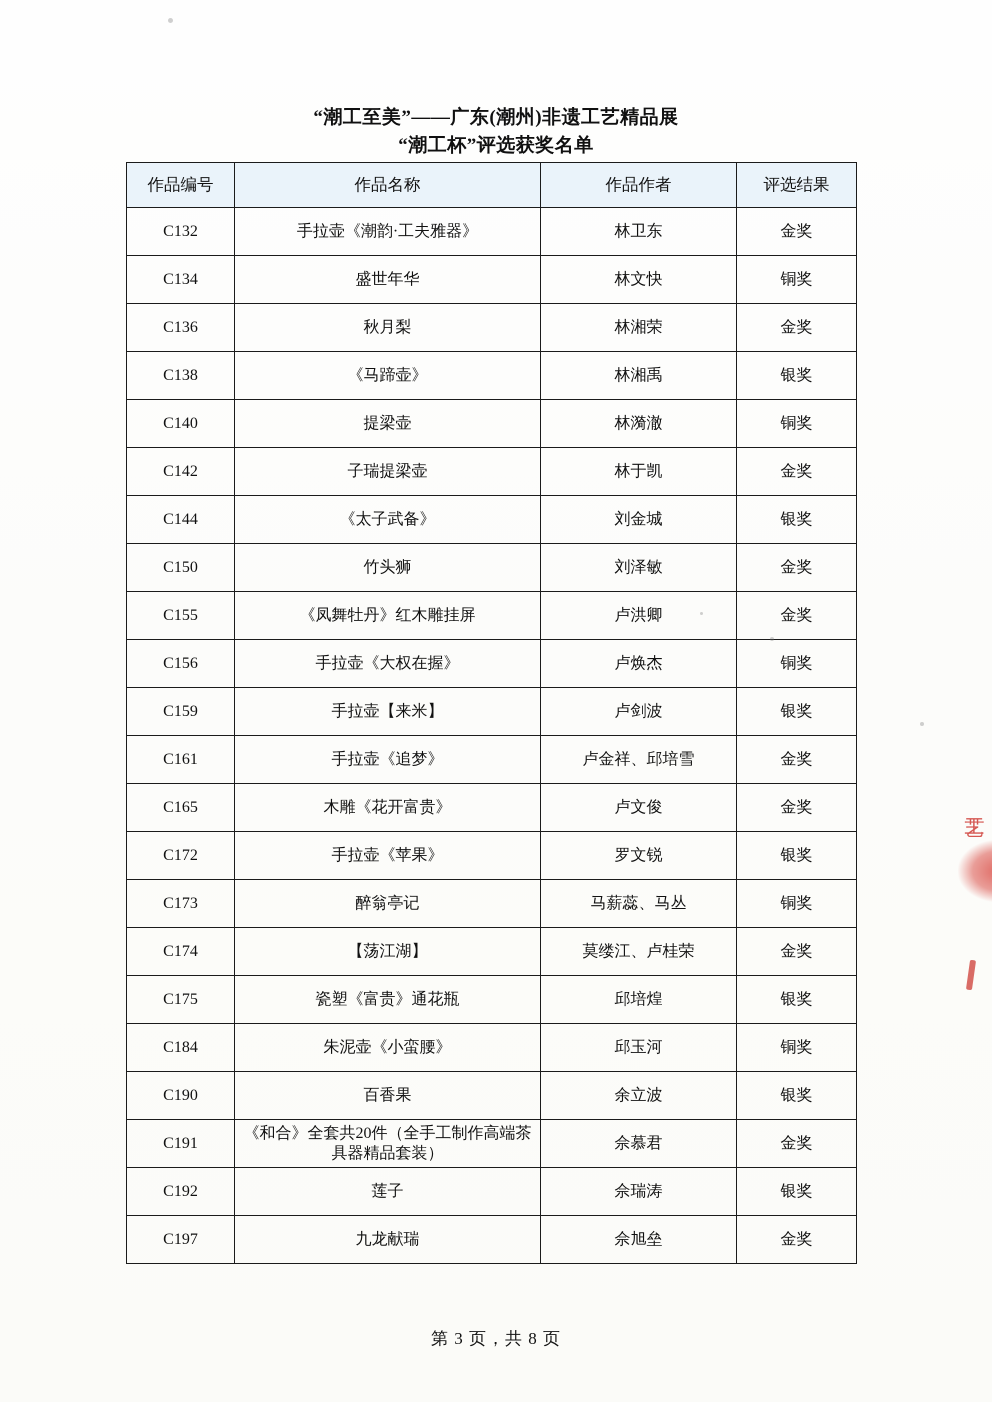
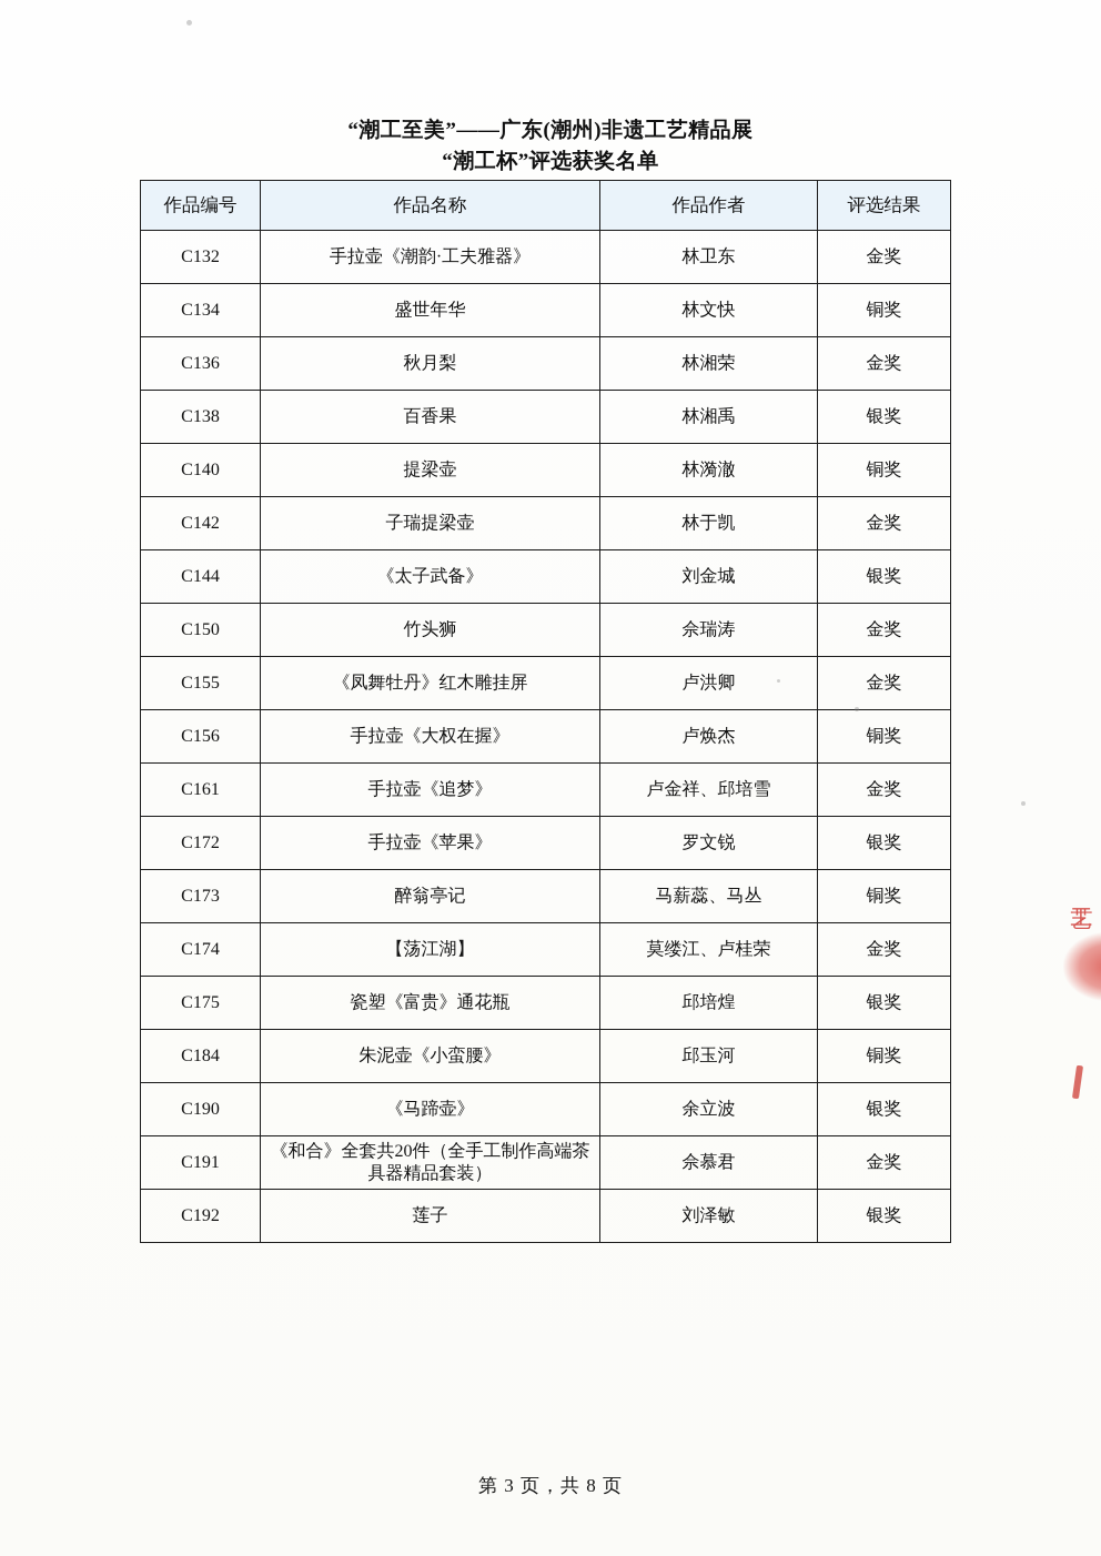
  “潮工至美”——广东(潮州)非遗工艺精品展
  “潮工杯”评选获奖名单
  作品编号	作品名称	作品作者	评选结果
  C132	手拉壶《潮韵·工夫雅器》	林卫东	金奖
  C134	盛世年华	林文快	铜奖
  C136	秋月梨	林湘荣	金奖
- C138	《马蹄壶》	林湘禹	银奖
+ C138	百香果	林湘禹	银奖
  C140	提梁壶	林漪澈	铜奖
  C142	子瑞提梁壶	林于凯	金奖
  C144	《太子武备》	刘金城	银奖
- C150	竹头狮	刘泽敏	金奖
+ C150	竹头狮	佘瑞涛	金奖
  C155	《凤舞牡丹》红木雕挂屏	卢洪卿	金奖
  C156	手拉壶《大权在握》	卢焕杰	铜奖
- C159	手拉壶【来米】	卢剑波	银奖
  C161	手拉壶《追梦》	卢金祥、邱培雪	金奖
- C165	木雕《花开富贵》	卢文俊	金奖
  C172	手拉壶《苹果》	罗文锐	银奖
  C173	醉翁亭记	马薪蕊、马丛	铜奖
  C174	【荡江湖】	莫缕江、卢桂荣	金奖
  C175	瓷塑《富贵》通花瓶	邱培煌	银奖
  C184	朱泥壶《小蛮腰》	邱玉河	铜奖
- C190	百香果	余立波	银奖
+ C190	《马蹄壶》	余立波	银奖
  C191	《和合》全套共20件（全手工制作高端茶具器精品套装）	佘慕君	金奖
- C192	莲子	佘瑞涛	银奖
+ C192	莲子	刘泽敏	银奖
- C197	九龙献瑞	佘旭垒	金奖
  第 3 页，共 8 页
